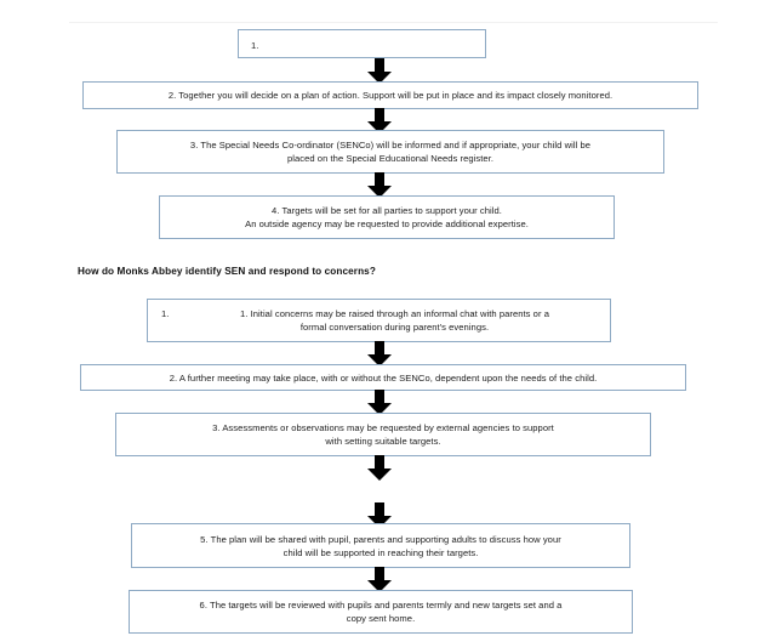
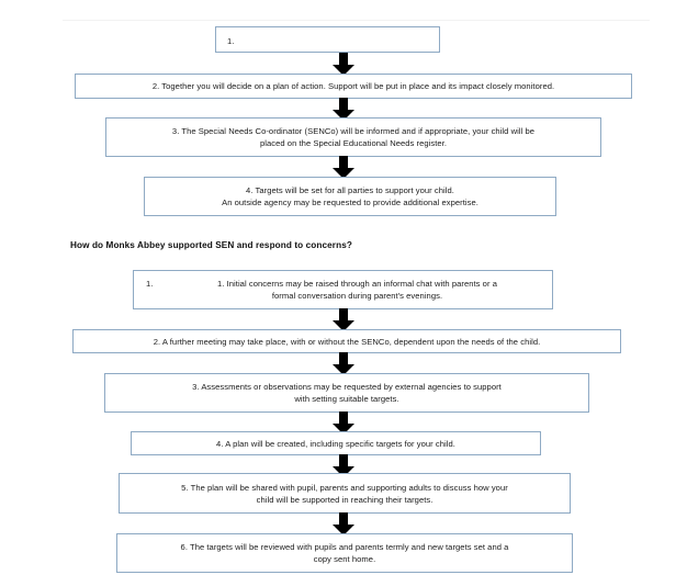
  1.
  2. Together you will decide on a plan of action. Support will be put in place and its impact closely monitored.
  3. The Special Needs Co-ordinator (SENCo) will be informed and if appropriate, your child will be
  placed on the Special Educational Needs register.
  4. Targets will be set for all parties to support your child.
  An outside agency may be requested to provide additional expertise.
- How do Monks Abbey identify SEN and respond to concerns?
+ How do Monks Abbey supported SEN and respond to concerns?
  1.
  1. Initial concerns may be raised through an informal chat with parents or a
  formal conversation during parent's evenings.
  2. A further meeting may take place, with or without the SENCo, dependent upon the needs of the child.
  3. Assessments or observations may be requested by external agencies to support
  with setting suitable targets.
+ 4. A plan will be created, including specific targets for your child.
  5. The plan will be shared with pupil, parents and supporting adults to discuss how your
  child will be supported in reaching their targets.
  6. The targets will be reviewed with pupils and parents termly and new targets set and a
  copy sent home.
